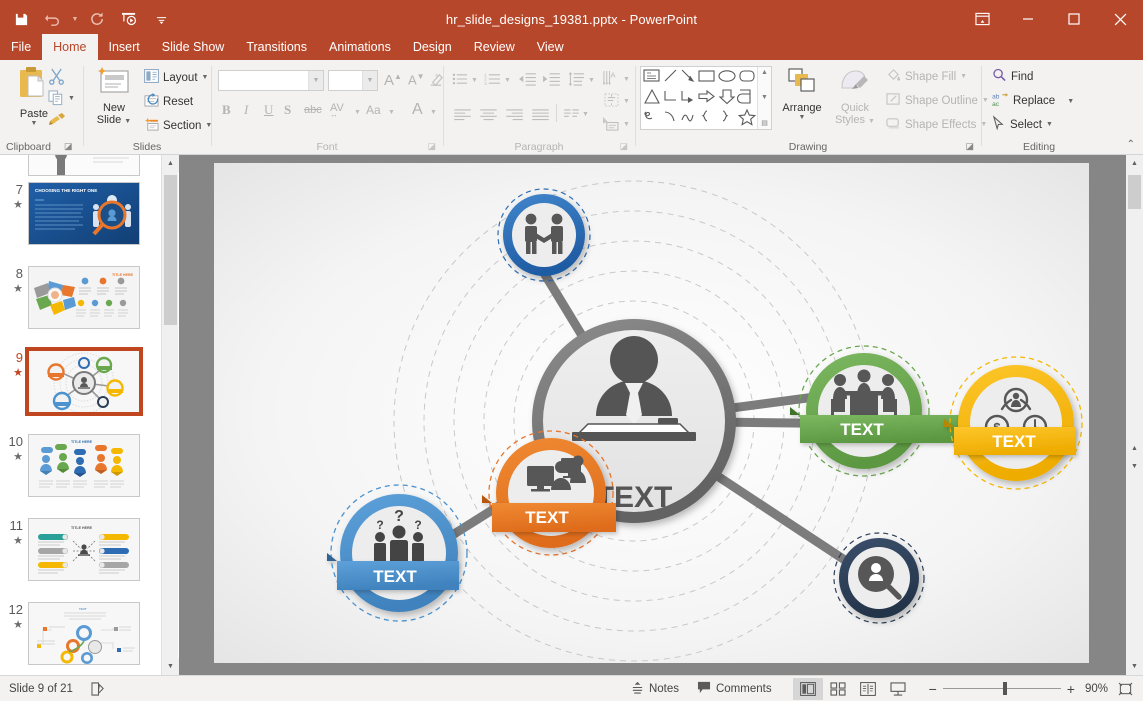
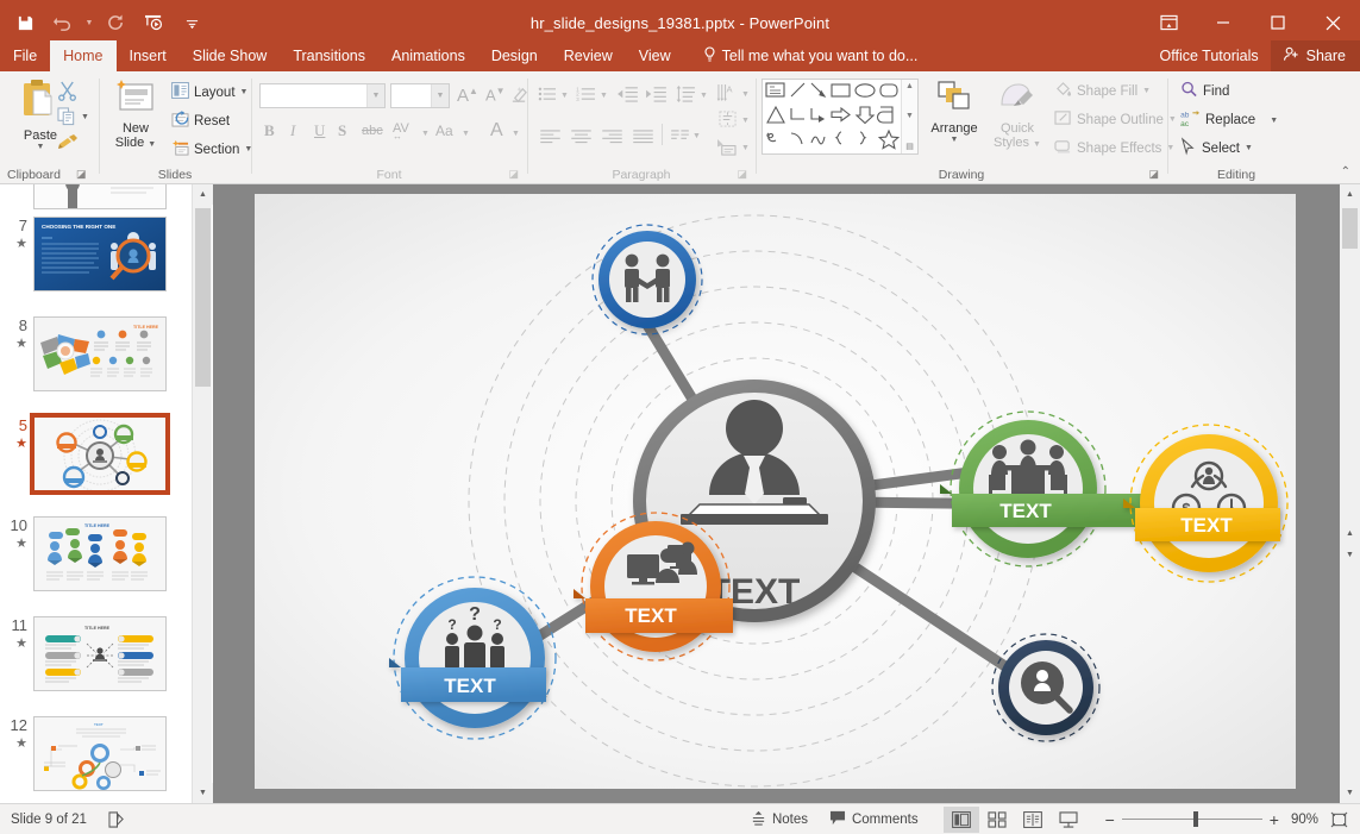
  hr_slide_designs_19381.pptx - PowerPoint
  File
  Home
  Insert
  Slide Show
  Transitions
  Animations
  Design
  Review
  View
+ Tell me what you want to do...
+ Office Tutorials
+ Share
  Paste
  Clipboard
  ◪
  New
  Slide
  Layout
  Reset
  Section
  Slides
  A▲
  A▼
  B
  I
  U
  S
  abc
  AV
  ↔
  Aa
  A
  Font
  ◪
  A
  Paragraph
  ◪
  Arrange
  Quick
  Styles
  Shape Fill
  Shape Outline
  Shape Effects
  Drawing
  ◪
  Find
  Replace
  Select
  Editing
  ⌃
  7
  ★
  8
  ★
- 9
+ 5
  ★
  10
  ★
  11
  ★
  12
  ★
  EXT
  TEXT
  TEXT
  TEXT
  ?
  ?
  ?
  TEXT
  Slide 9 of 21
  Notes
  Comments
  −
  +
  90%
